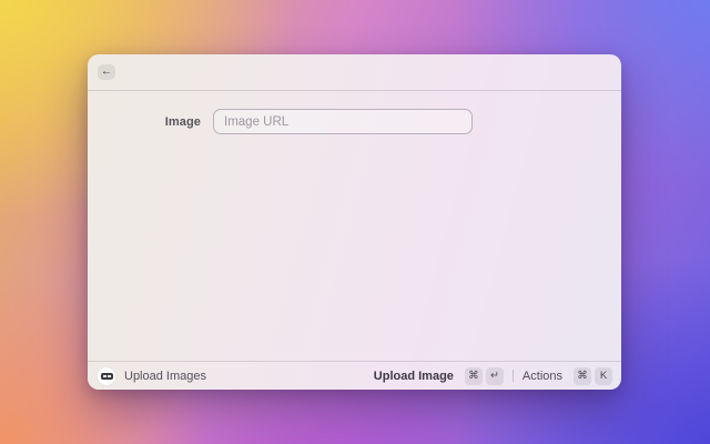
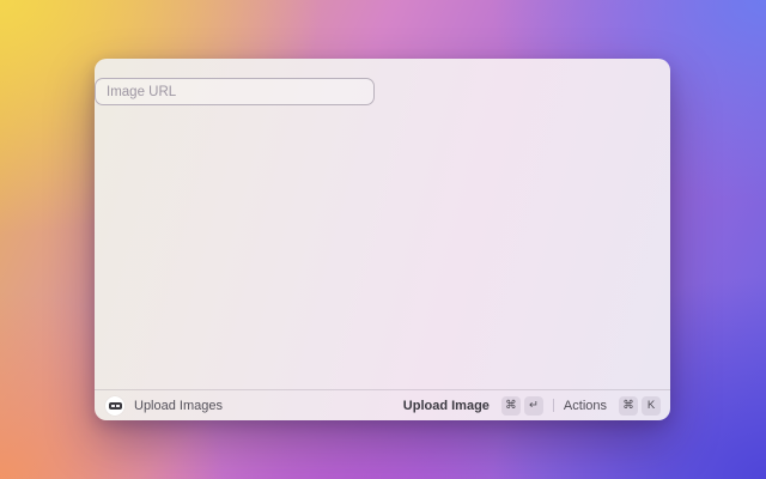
- ←
- Image
  Image URL
  Upload Images
  Upload Image
  ⌘
  ↵
  Actions
  ⌘
  K
